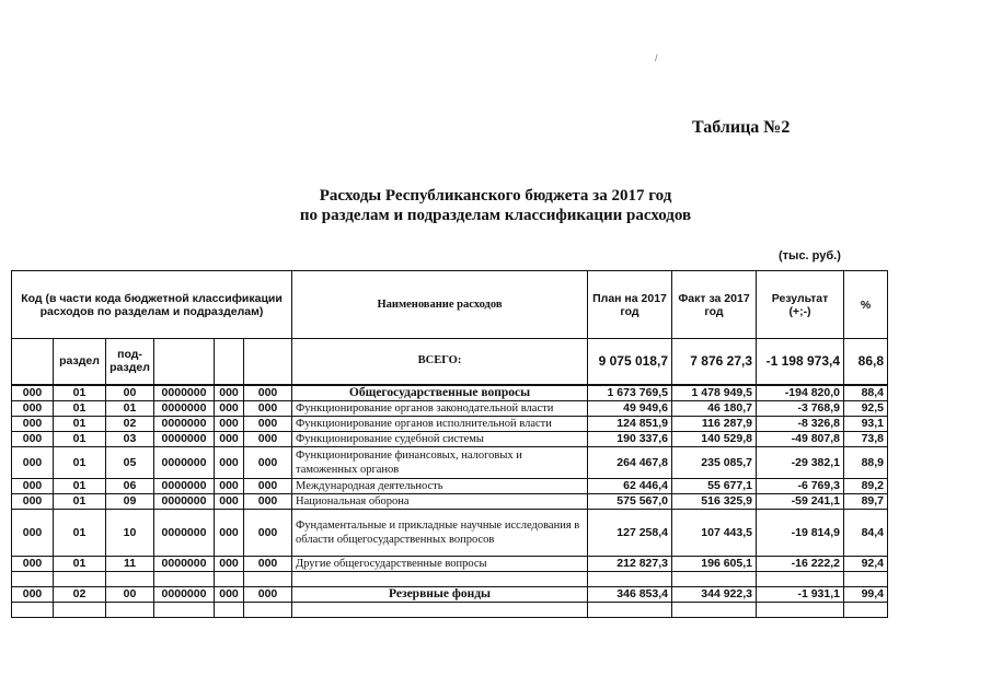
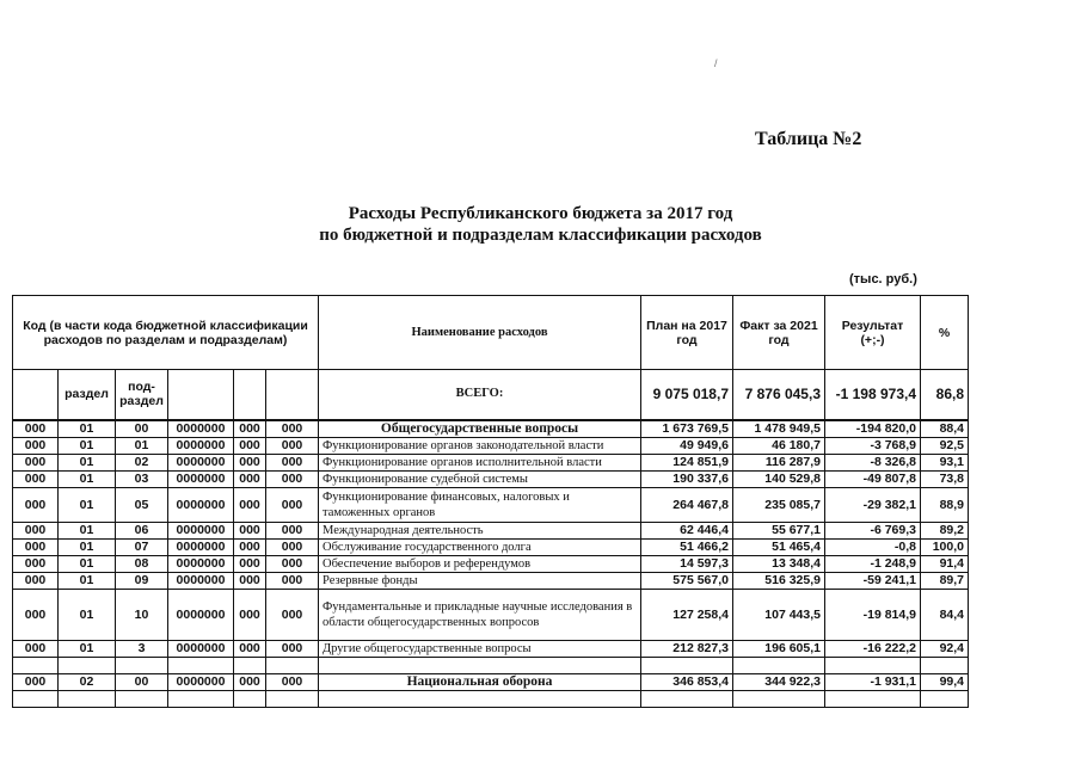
  /
  Таблица №2
  Расходы Республиканского бюджета за 2017 год
- по разделам и подразделам классификации расходов
+ по бюджетной и подразделам классификации расходов
  (тыс. руб.)
- Код (в части кода бюджетной классификации расходов по разделам и подразделам)	Наименование расходов	План на 2017 год	Факт за 2017 год	Результат (+;-)	%
+ Код (в части кода бюджетной классификации расходов по разделам и подразделам)	Наименование расходов	План на 2017 год	Факт за 2021 год	Результат (+;-)	%
- 	раздел	под-раздел				ВСЕГО:	9 075 018,7	7 876 27,3	-1 198 973,4	86,8
+ 	раздел	под-раздел				ВСЕГО:	9 075 018,7	7 876 045,3	-1 198 973,4	86,8
  000	01	00	0000000	000	000	Общегосударственные вопросы	1 673 769,5	1 478 949,5	-194 820,0	88,4
  000	01	01	0000000	000	000	Функционирование органов законодательной власти	49 949,6	46 180,7	-3 768,9	92,5
  000	01	02	0000000	000	000	Функционирование органов исполнительной власти	124 851,9	116 287,9	-8 326,8	93,1
  000	01	03	0000000	000	000	Функционирование судебной системы	190 337,6	140 529,8	-49 807,8	73,8
  000	01	05	0000000	000	000	Функционирование финансовых, налоговых и таможенных органов	264 467,8	235 085,7	-29 382,1	88,9
  000	01	06	0000000	000	000	Международная деятельность	62 446,4	55 677,1	-6 769,3	89,2
+ 000	01	07	0000000	000	000	Обслуживание государственного долга	51 466,2	51 465,4	-0,8	100,0
+ 000	01	08	0000000	000	000	Обеспечение выборов и референдумов	14 597,3	13 348,4	-1 248,9	91,4
- 000	01	09	0000000	000	000	Национальная оборона	575 567,0	516 325,9	-59 241,1	89,7
+ 000	01	09	0000000	000	000	Резервные фонды	575 567,0	516 325,9	-59 241,1	89,7
  000	01	10	0000000	000	000	Фундаментальные и прикладные научные исследования в области общегосударственных вопросов	127 258,4	107 443,5	-19 814,9	84,4
- 000	01	11	0000000	000	000	Другие общегосударственные вопросы	212 827,3	196 605,1	-16 222,2	92,4
+ 000	01	3	0000000	000	000	Другие общегосударственные вопросы	212 827,3	196 605,1	-16 222,2	92,4
- 000	02	00	0000000	000	000	Резервные фонды	346 853,4	344 922,3	-1 931,1	99,4
+ 000	02	00	0000000	000	000	Национальная оборона	346 853,4	344 922,3	-1 931,1	99,4
